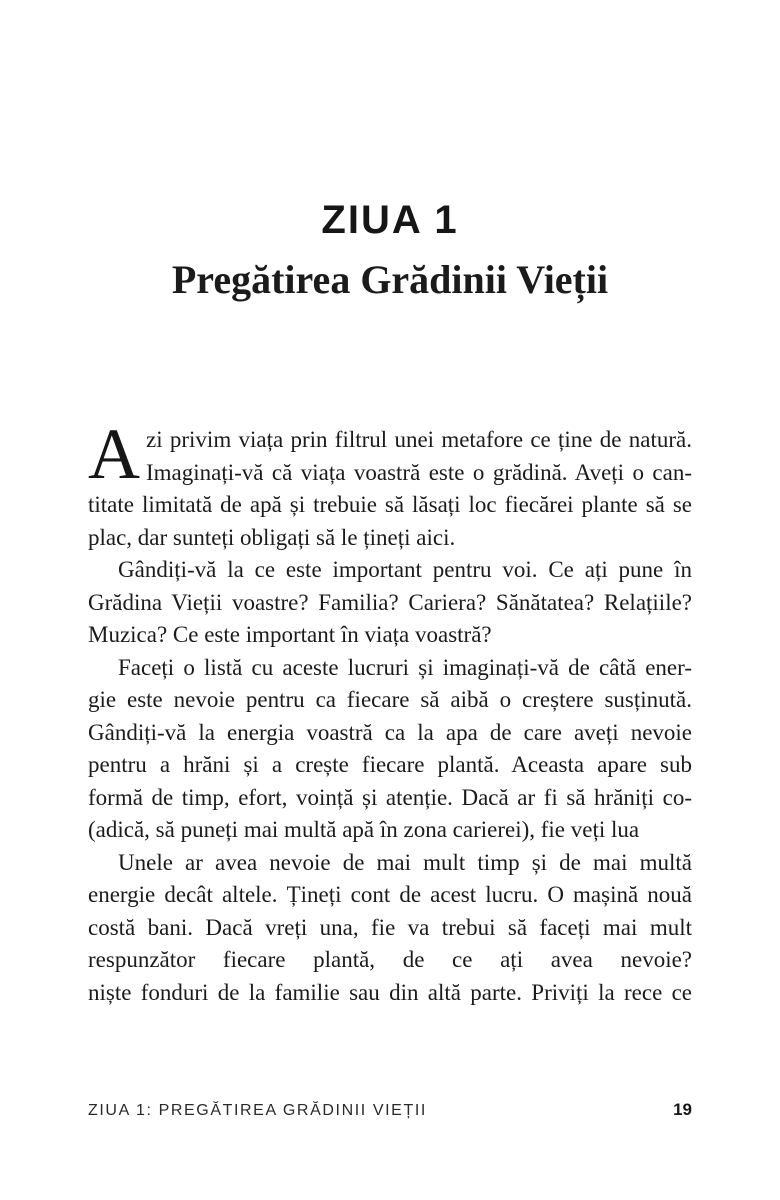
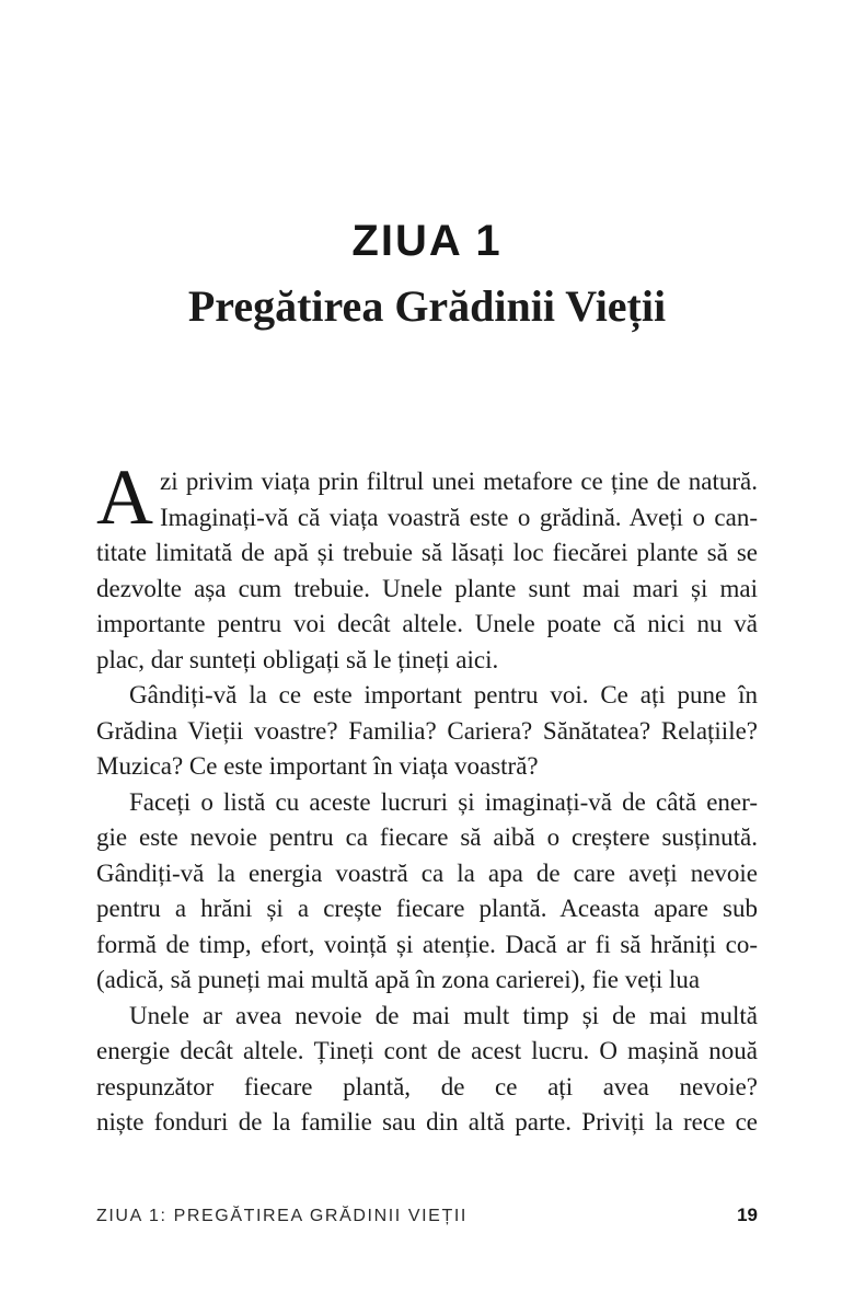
  ZIUA 1
  Pregătirea Grădinii Vieții
  A
  zi privim viața prin filtrul unei metafore ce ține de natură.
  Imaginați-vă că viața voastră este o grădină. Aveți o can-
  titate limitată de apă și trebuie să lăsați loc fiecărei plante să se
+ dezvolte așa cum trebuie. Unele plante sunt mai mari și mai
+ importante pentru voi decât altele. Unele poate că nici nu vă
  plac, dar sunteți obligați să le țineți aici.
  Gândiți-vă la ce este important pentru voi. Ce ați pune în
  Grădina Vieții voastre? Familia? Cariera? Sănătatea? Relațiile?
  Muzica? Ce este important în viața voastră?
  Faceți o listă cu aceste lucruri și imaginați-vă de câtă ener-
  gie este nevoie pentru ca fiecare să aibă o creștere susținută.
  Gândiți-vă la energia voastră ca la apa de care aveți nevoie
  pentru a hrăni și a crește fiecare plantă. Aceasta apare sub
  formă de timp, efort, voință și atenție. Dacă ar fi să hrăniți co-
  (adică, să puneți mai multă apă în zona carierei), fie veți lua
  Unele ar avea nevoie de mai mult timp și de mai multă
  energie decât altele. Țineți cont de acest lucru. O mașină nouă
- costă bani. Dacă vreți una, fie va trebui să faceți mai mult
  respunzător fiecare plantă, de ce ați avea nevoie?
  niște fonduri de la familie sau din altă parte. Priviți la rece ce
  ZIUA 1: PREGĂTIREA GRĂDINII VIEȚII
  19
